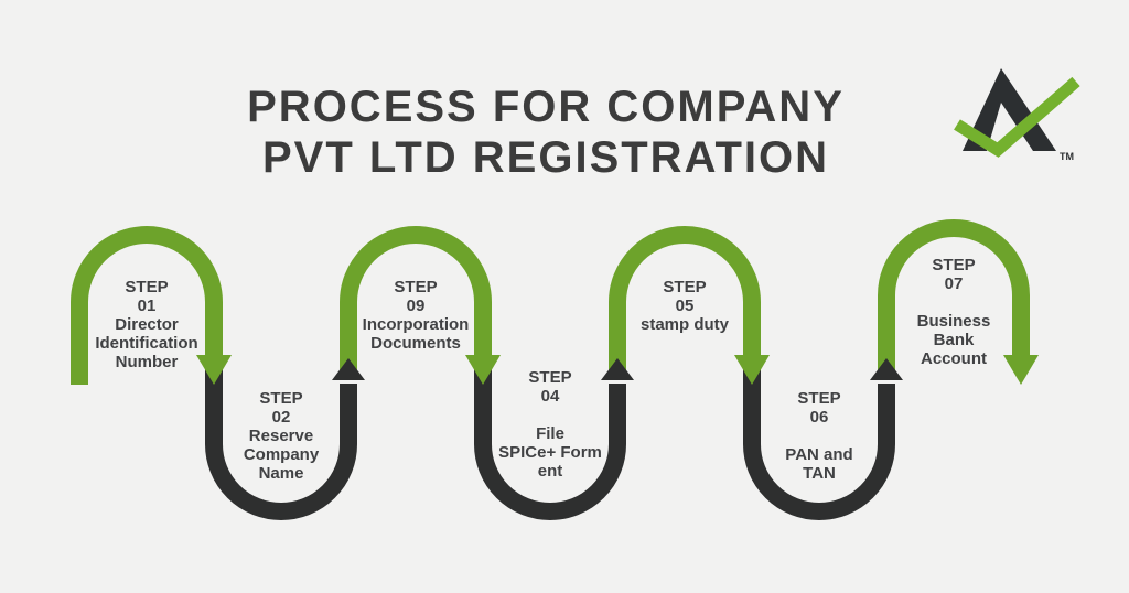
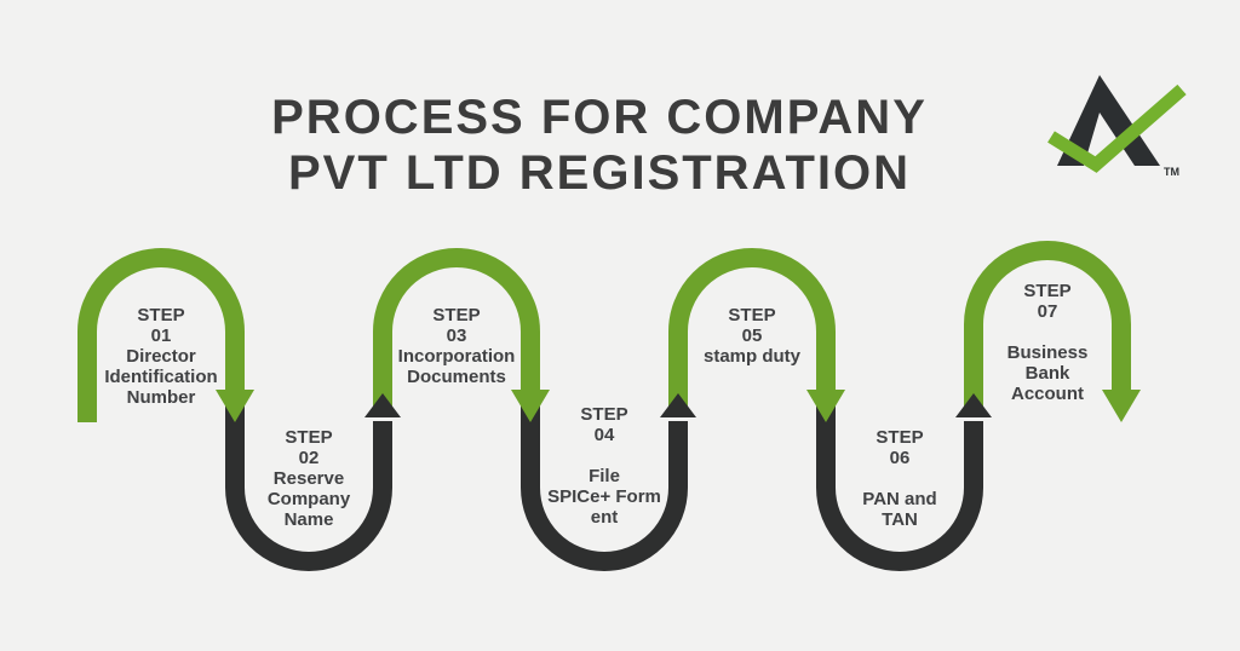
  PROCESS FOR COMPANY
  PVT LTD REGISTRATION
  STEP
  01
  Director
  Identification
  Number
  STEP
  02
  Reserve
  Company
  Name
  STEP
- 09
+ 03
  Incorporation
  Documents
  STEP
  04
  File
  SPICe+ Form
  ent
  STEP
  05
  stamp duty
  STEP
  06
  PAN and
  TAN
  STEP
  07
  Business
  Bank
  Account
  TM
